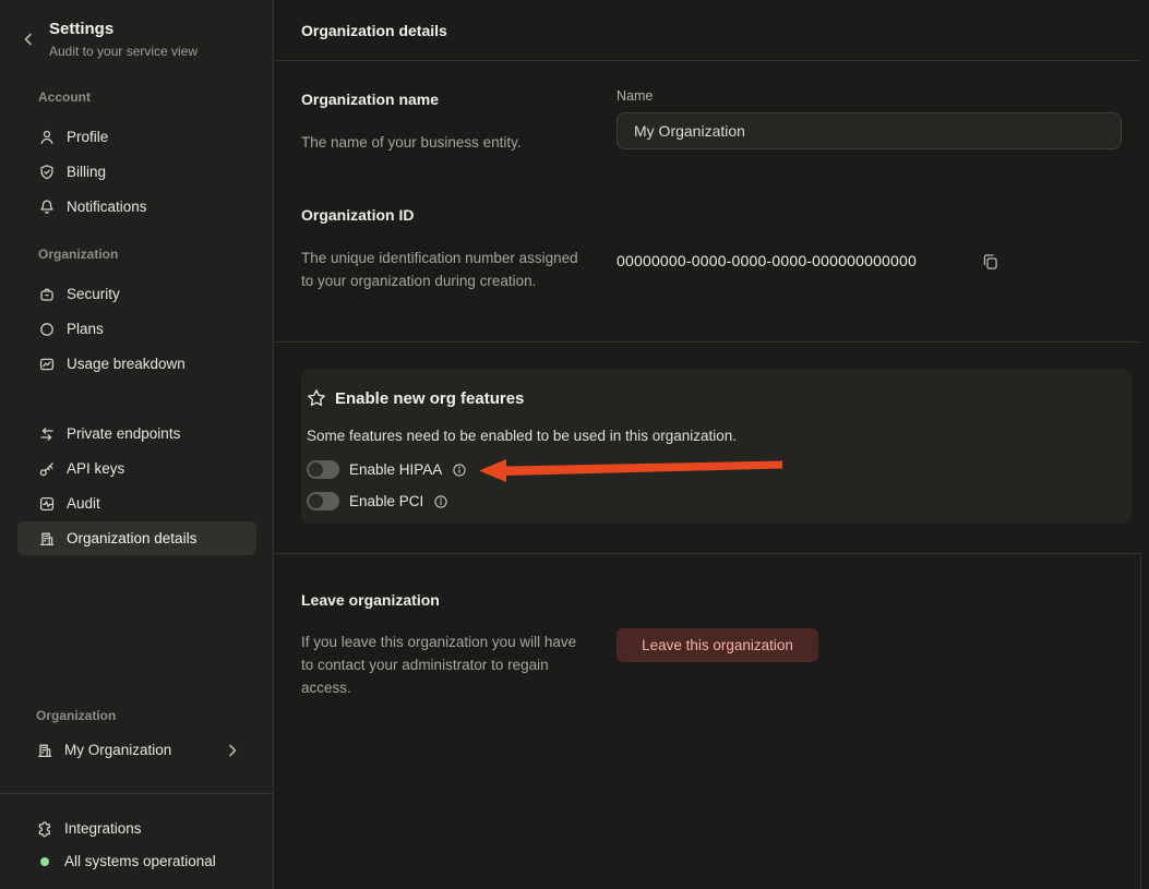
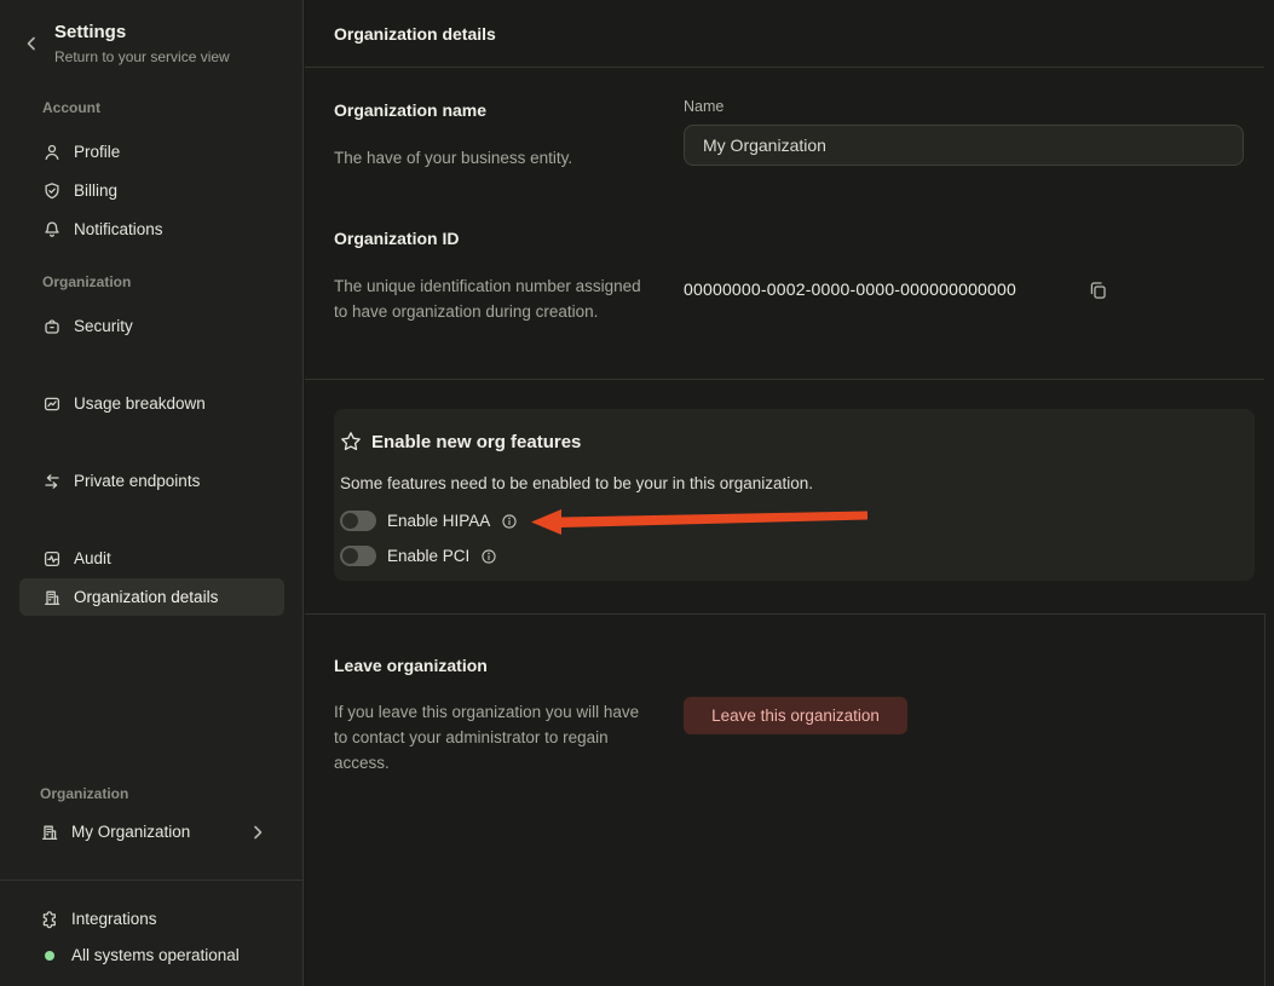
  Settings
- Audit to your service view
+ Return to your service view
  Account
  Profile
  Billing
  Notifications
  Organization
  Security
- Plans
  Usage breakdown
  Private endpoints
- API keys
  Audit
  Organization details
  Organization
  My Organization
  Integrations
  All systems operational
  Organization details
  Organization name
- The name of your business entity.
+ The have of your business entity.
  Name
  My Organization
  Organization ID
- The unique identification number assigned to your organization during creation.
+ The unique identification number assigned to have organization during creation.
- 00000000-0000-0000-0000-000000000000
+ 00000000-0002-0000-0000-000000000000
  Enable new org features
- Some features need to be enabled to be used in this organization.
+ Some features need to be enabled to be your in this organization.
  Enable HIPAA
  Enable PCI
  Leave organization
  If you leave this organization you will have to contact your administrator to regain access.
  Leave this organization
